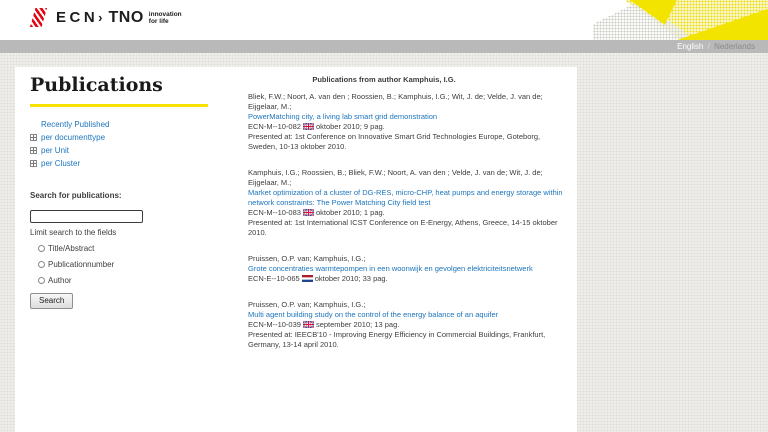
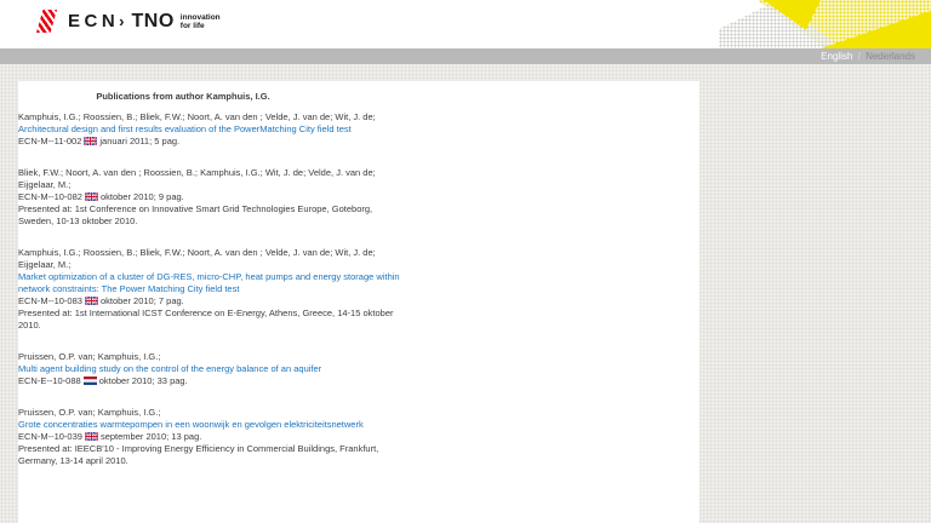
  ECN
  ›
  TNO
  English Nederlands
- Publications
- Recently Published
- per documenttype
- per Unit
- per Cluster
- Search for publications:
- Limit search to the fields
- Title/Abstract
- Publicationnumber
- Author
- Search
  Publications from author Kamphuis, I.G.
+ Kamphuis, I.G.; Roossien, B.; Bliek, F.W.; Noort, A. van den ; Velde, J. van de; Wit, J. de;
+ Architectural design and first results evaluation of the PowerMatching City field test
+ ECN-M--11-002 januari 2011; 5 pag.
  Bliek, F.W.; Noort, A. van den ; Roossien, B.; Kamphuis, I.G.; Wit, J. de; Velde, J. van de; Eijgelaar, M.;
- PowerMatching city, a living lab smart grid demonstration
  ECN-M--10-082 oktober 2010; 9 pag.
  Presented at: 1st Conference on Innovative Smart Grid Technologies Europe, Goteborg, Sweden, 10-13 oktober 2010.
  Kamphuis, I.G.; Roossien, B.; Bliek, F.W.; Noort, A. van den ; Velde, J. van de; Wit, J. de; Eijgelaar, M.;
  Market optimization of a cluster of DG-RES, micro-CHP, heat pumps and energy storage within network constraints: The Power Matching City field test
- ECN-M--10-083 oktober 2010; 1 pag.
+ ECN-M--10-083 oktober 2010; 7 pag.
  Presented at: 1st International ICST Conference on E-Energy, Athens, Greece, 14-15 oktober 2010.
  Pruissen, O.P. van; Kamphuis, I.G.;
- Grote concentraties warmtepompen in een woonwijk en gevolgen elektriciteitsnetwerk
+ Multi agent building study on the control of the energy balance of an aquifer
- ECN-E--10-065 oktober 2010; 33 pag.
+ ECN-E--10-088 oktober 2010; 33 pag.
  Pruissen, O.P. van; Kamphuis, I.G.;
- Multi agent building study on the control of the energy balance of an aquifer
+ Grote concentraties warmtepompen in een woonwijk en gevolgen elektriciteitsnetwerk
  ECN-M--10-039 september 2010; 13 pag.
  Presented at: IEECB'10 - Improving Energy Efficiency in Commercial Buildings, Frankfurt, Germany, 13-14 april 2010.
